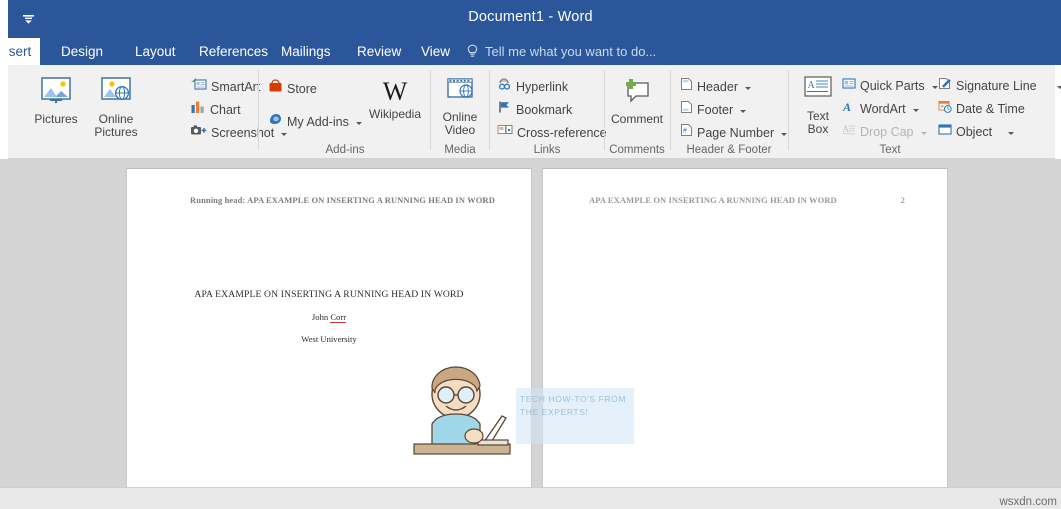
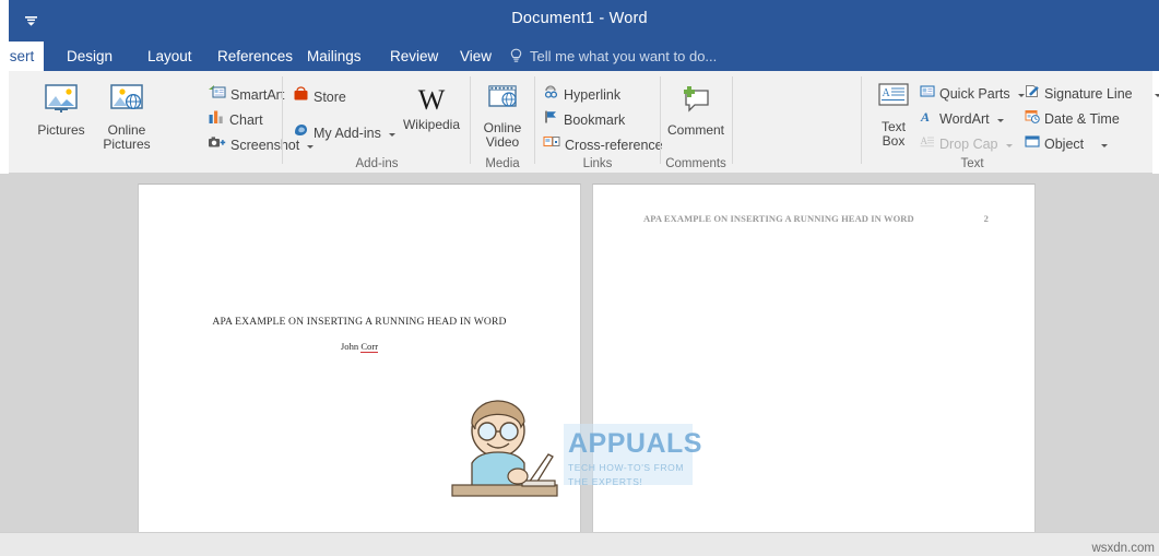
  Document1 - Word
  sert
  Design
  Layout
  References
  Mailings
  Review
  View
  Tell me what you want to do...
  Pictures
  Online
  Pictures
  SmartAr
  Chart
  Screenshot
  Store
  My Add-ins
  W
  Wikipedia
  Add-ins
  Online
  Video
  Media
  Hyperlink
  Bookmark
  Cross-referenc
  Links
  Comment
  Comments
- Header
- Footer
- Page Number
- Header & Footer
  A
  Text
  Box
  Quick Parts
  A
  WordArt
  A
  Drop Cap
  Signature Line
  Date & Time
  Object
  Text
- Running head: APA EXAMPLE ON INSERTING A RUNNING HEAD IN WORD
- 1
  APA EXAMPLE ON INSERTING A RUNNING HEAD IN WORD
  John Corr
- West University
  APA EXAMPLE ON INSERTING A RUNNING HEAD IN WORD
  2
+ APPUALS
  TECH HOW-TO'S FROM
  THE EXPERTS!
  wsxdn.com
